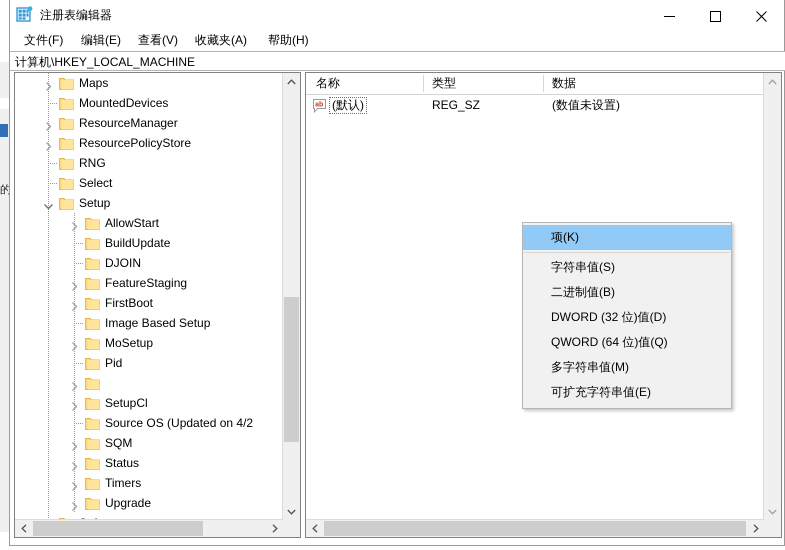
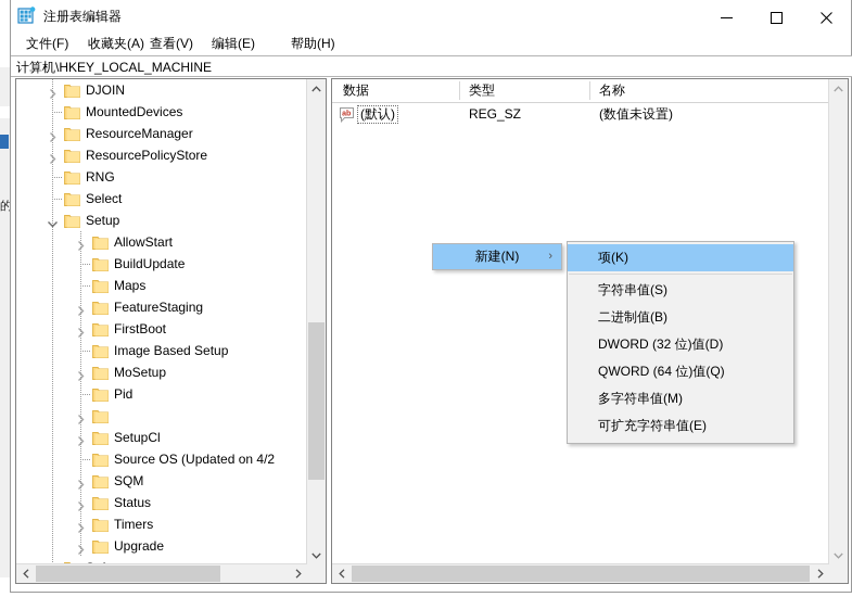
  的
  注册表编辑器
  文件(F)
- 编辑(E)
+ 收藏夹(A)
  查看(V)
- 收藏夹(A)
+ 编辑(E)
  帮助(H)
  计算机\HKEY_LOCAL_MACHINE
- Maps
+ DJOIN
  MountedDevices
  ResourceManager
  ResourcePolicyStore
  RNG
  Select
  Setup
  AllowStart
  BuildUpdate
- DJOIN
+ Maps
  FeatureStaging
  FirstBoot
  Image Based Setup
  MoSetup
  Pid
  SetupCl
  Source OS (Updated on 4/2
  SQM
  Status
  Timers
  Upgrade
- 名称
+ 数据
  类型
- 数据
+ 名称
  (默认)
  REG_SZ
  (数值未设置)
+ 新建(N)
+ ›
  项(K)
  字符串值(S)
  二进制值(B)
  DWORD (32 位)值(D)
  QWORD (64 位)值(Q)
  多字符串值(M)
  可扩充字符串值(E)
